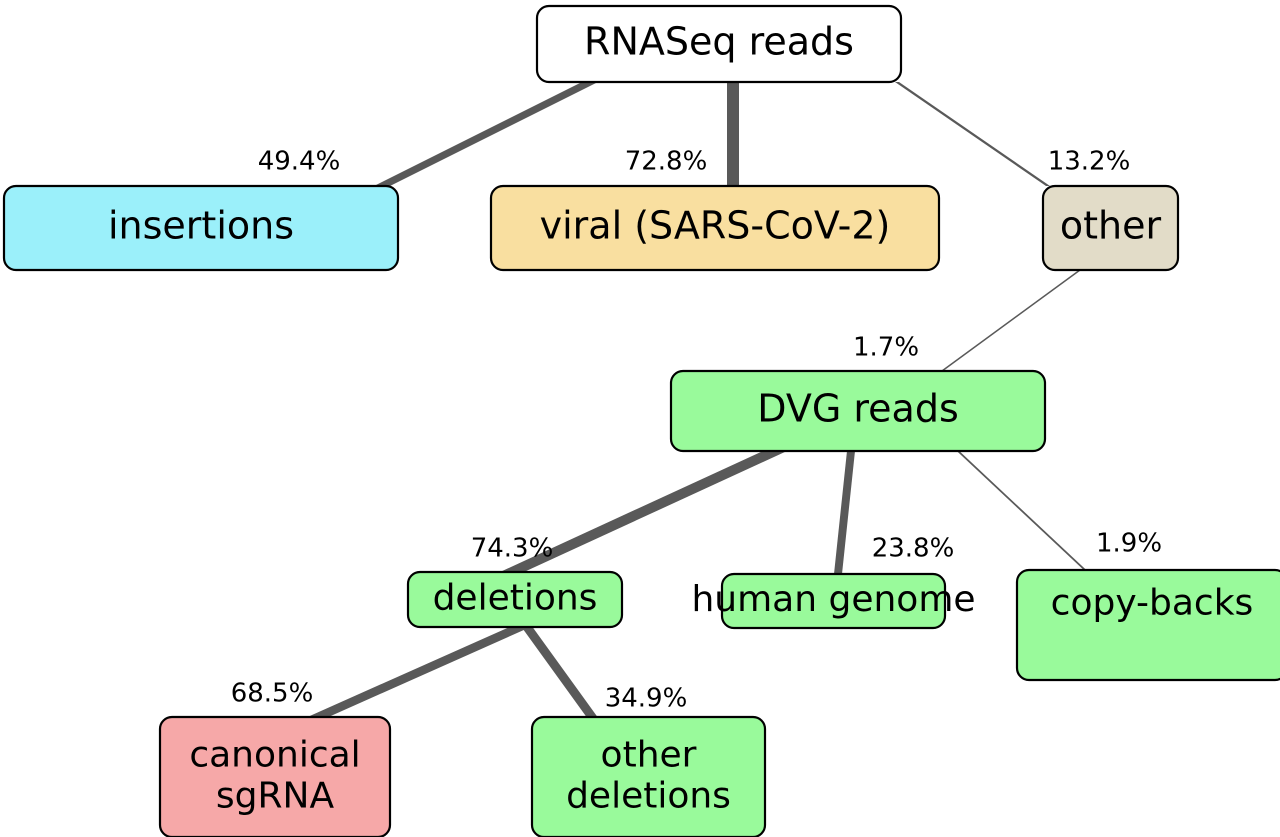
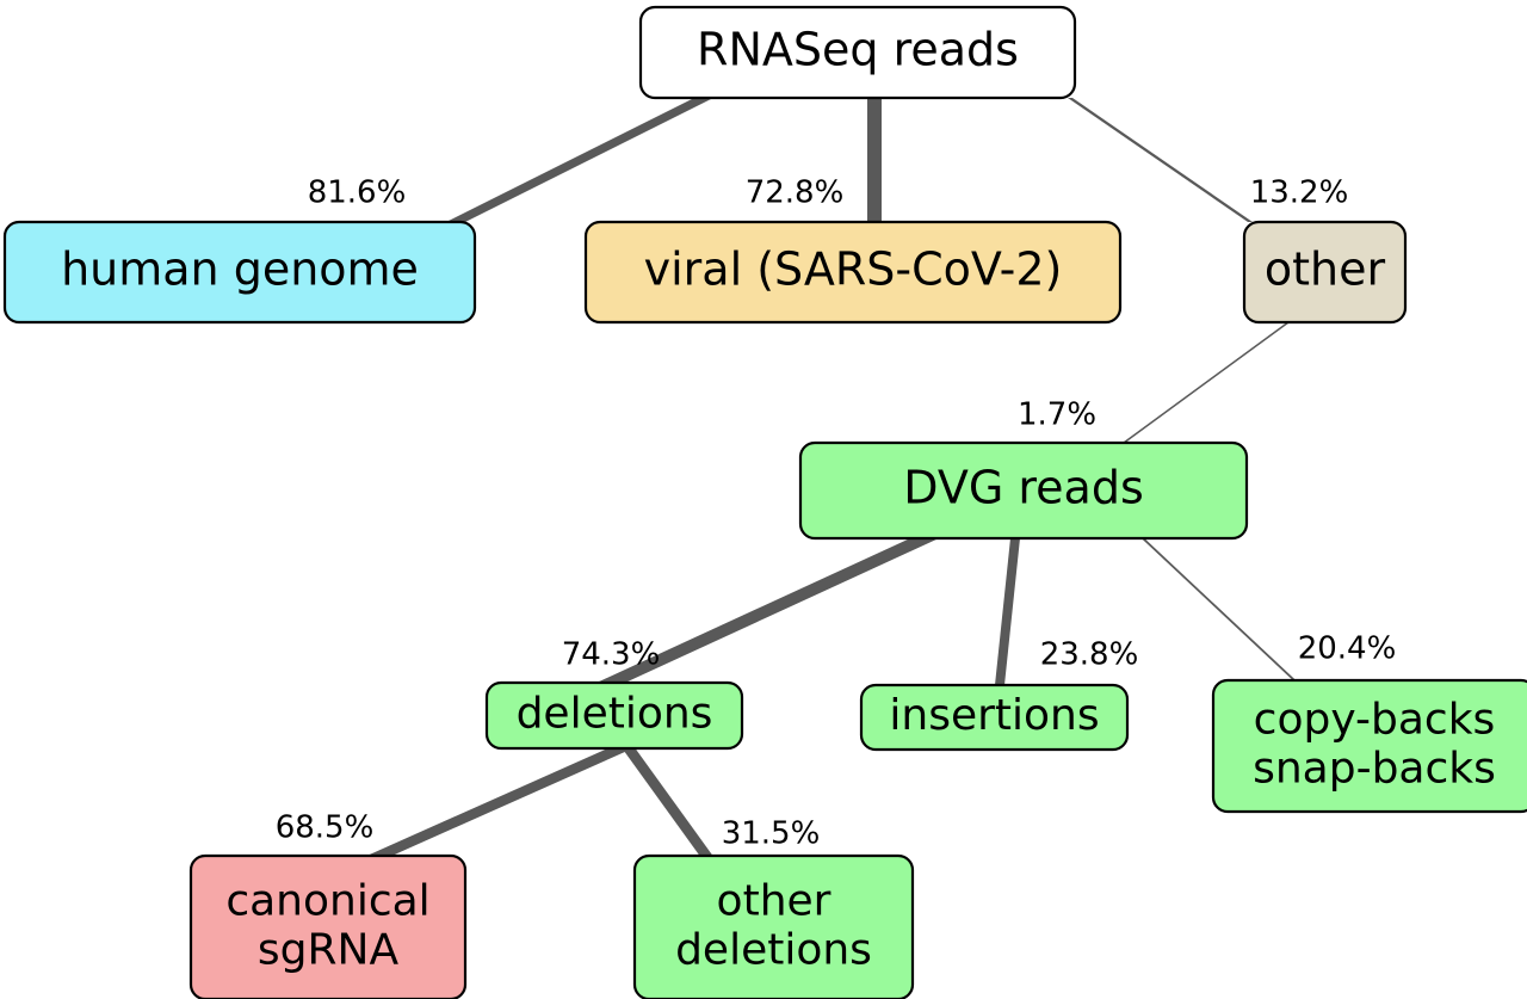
  RNASeq reads
- insertions
+ human genome
  viral (SARS-CoV-2)
  other
  DVG reads
  deletions
- human genome
+ insertions
  copy-backs
+ snap-backs
  canonical
  sgRNA
  other
  deletions
- 49.4%
+ 81.6%
  72.8%
  13.2%
  1.7%
  74.3%
  23.8%
- 1.9%
+ 20.4%
  68.5%
- 34.9%
+ 31.5%
